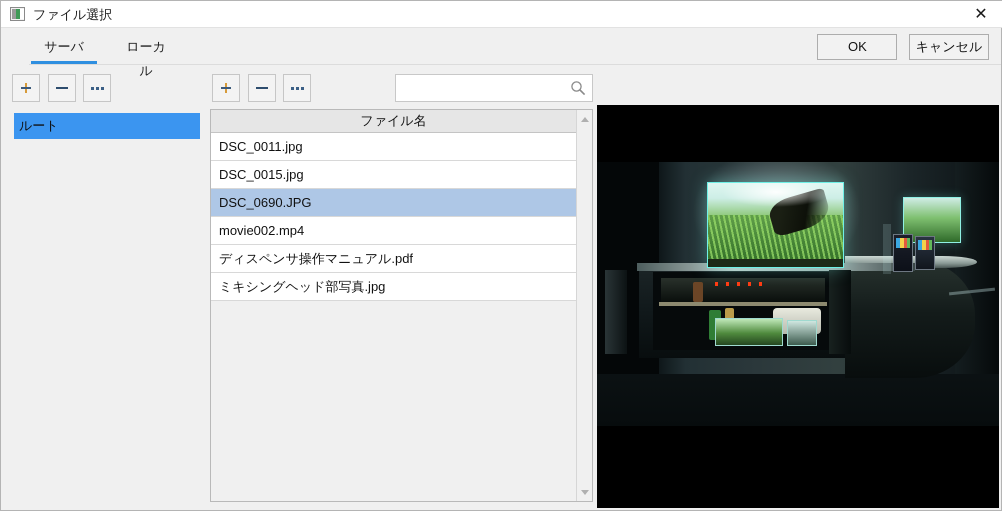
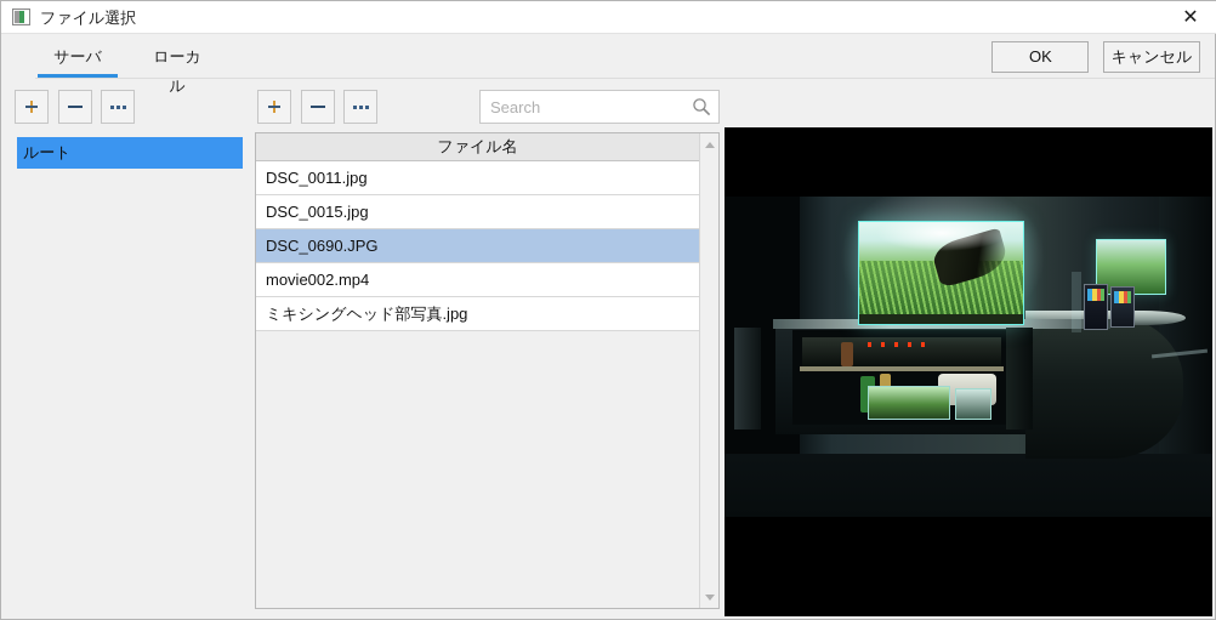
  ファイル選択
  ✕
  サーバ
  ローカル
  OK キャンセル
+ Search
  ルート
  ファイル名
  DSC_0011.jpg
  DSC_0015.jpg
  DSC_0690.JPG
  movie002.mp4
- ディスペンサ操作マニュアル.pdf
  ミキシングヘッド部写真.jpg
